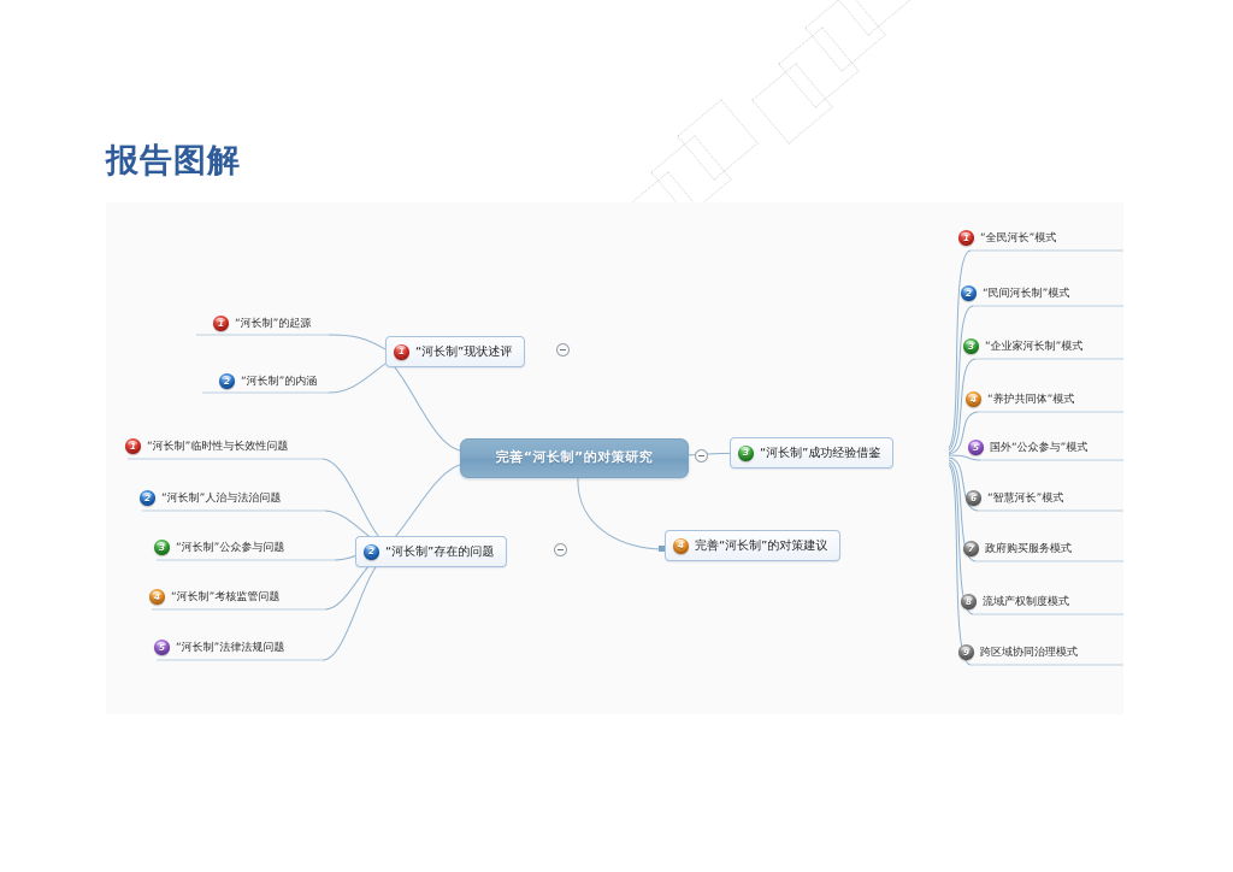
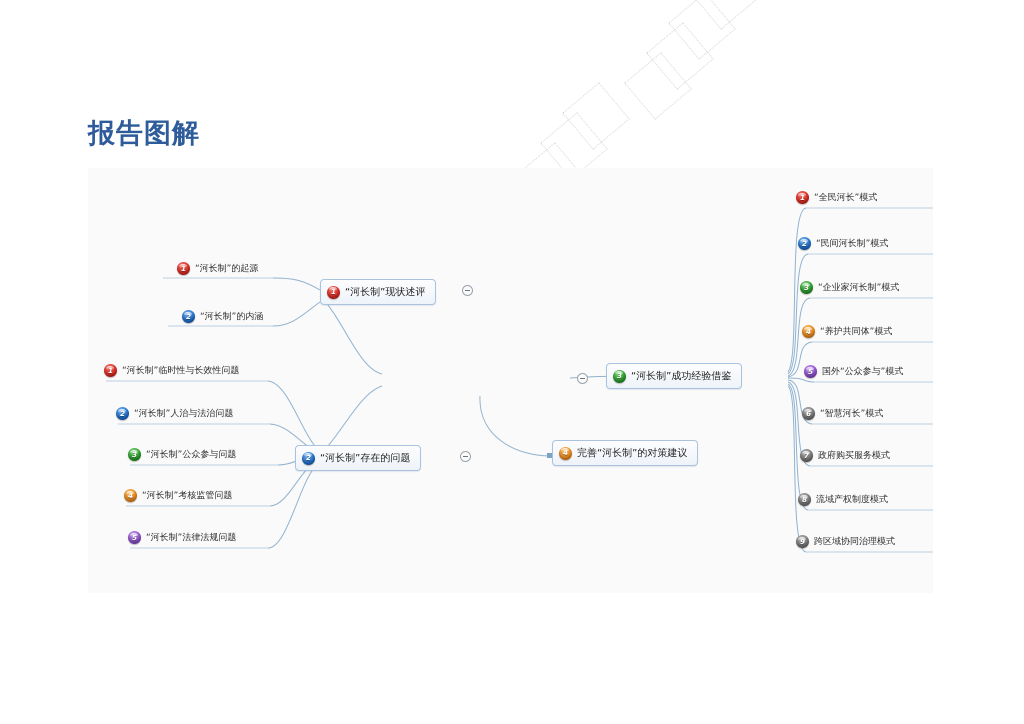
  报告图解
- 完善“河长制”的对策研究
  1
  “河长制”现状述评
  1
  “河长制”的起源
  2
  “河长制”的内涵
  2
  “河长制”存在的问题
  1
  “河长制”临时性与长效性问题
  2
  “河长制”人治与法治问题
  3
  “河长制”公众参与问题
  4
  “河长制”考核监管问题
  5
  “河长制”法律法规问题
  3
  “河长制”成功经验借鉴
  1
  “全民河长”模式
  2
  “民间河长制”模式
  3
  “企业家河长制”模式
  4
  “养护共同体”模式
  5
  国外“公众参与”模式
  6
  “智慧河长”模式
  7
  政府购买服务模式
  8
  流域产权制度模式
  9
  跨区域协同治理模式
  4
  完善“河长制”的对策建议
